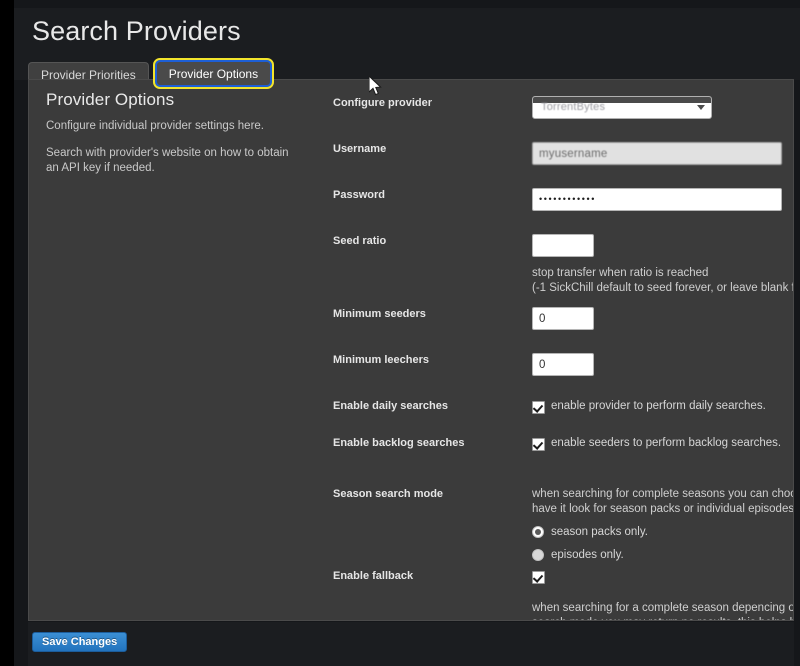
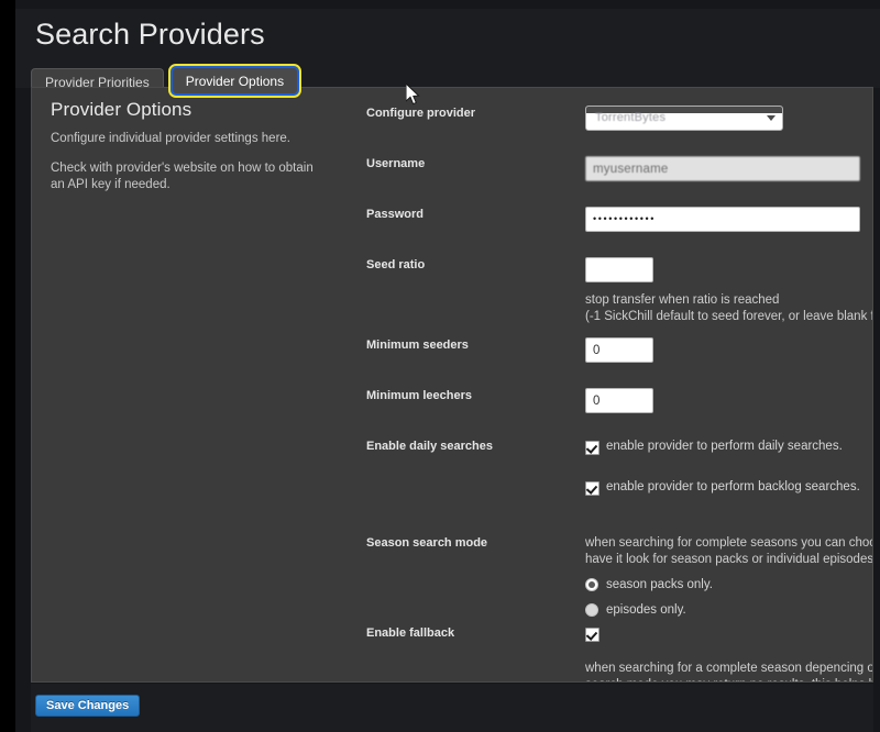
  Search Providers
  Provider Priorities
  Provider Options
  Provider Options
  Configure individual provider settings here.
- Search with provider's website on how to obtain an API key if needed.
+ Check with provider's website on how to obtain an API key if needed.
  Configure provider
  TorrentBytes
  Username
  myusername
  Password
  ••••••••••••
  Seed ratio
  stop transfer when ratio is reached
  Minimum seeders
  0
  Minimum leechers
  0
  Enable daily searches
  enable provider to perform daily searches.
- Enable backlog searches
- enable seeders to perform backlog searches.
+ enable provider to perform backlog searches.
  Season search mode
  when searching for complete seasons you can cho have it look for season packs or individual episodes
  season packs only.
  episodes only.
  Enable fallback
  Save Changes
